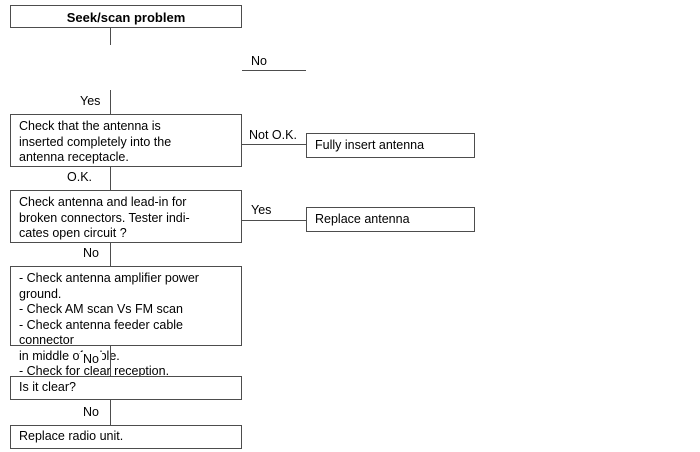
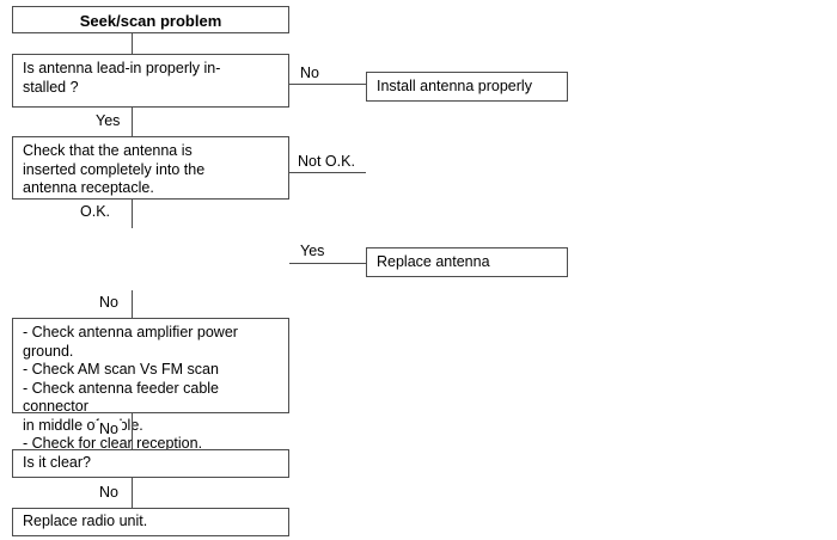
  Seek/scan problem
+ Is antenna lead-in properly in-
+ stalled ?
  No
+ Install antenna properly
  Yes
  Check that the antenna is
  inserted completely into the
  antenna receptacle.
  Not O.K.
- Fully insert antenna
  O.K.
- Check antenna and lead-in for
- broken connectors. Tester indi-
- cates open circuit ?
  Yes
  Replace antenna
  No
  - Check antenna amplifier power ground.
  - Check AM scan Vs FM scan
  - Check antenna feeder cable connector
  in middle oble.
  - Check for clear reception.
  No
  Is it clear?
  No
  Replace radio unit.
